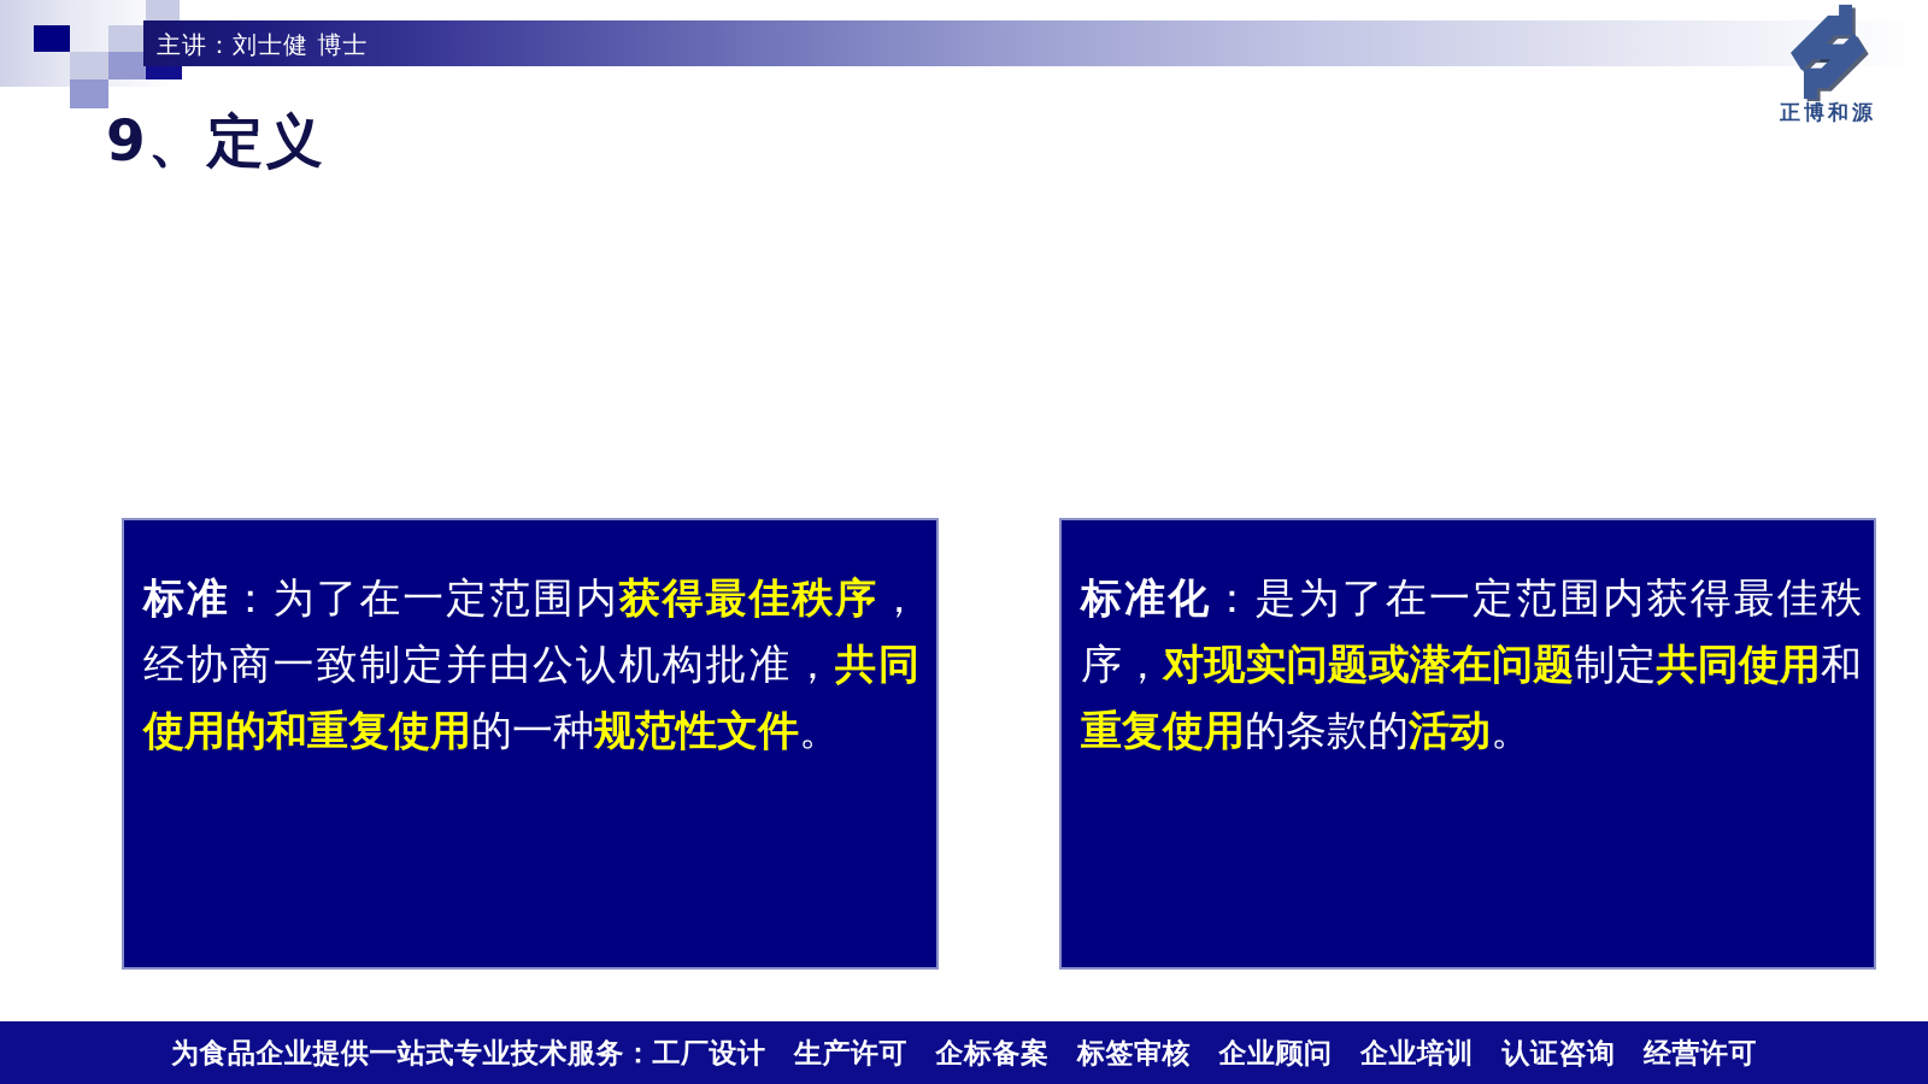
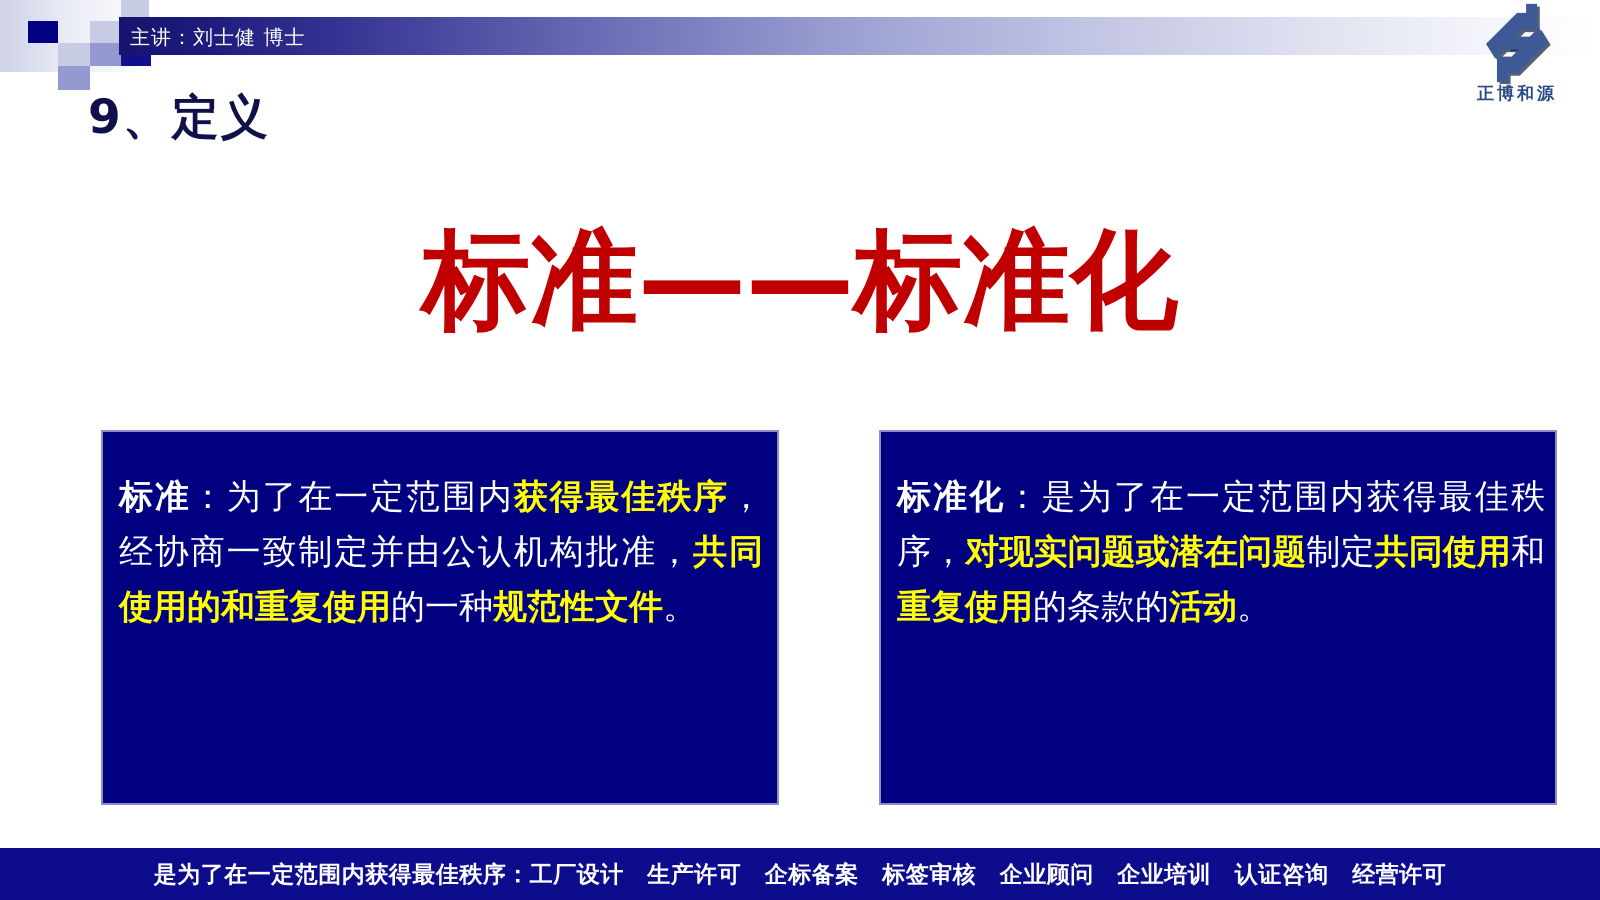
  主讲：刘士健 博士
  正博和源
  9、定义
+ 标准——标准化
  标准：为了在一定范围内获得最佳秩序，经协商一致制定并由公认机构批准，共同使用的和重复使用的一种规范性文件。
  标准化：是为了在一定范围内获得最佳秩序，对现实问题或潜在问题制定共同使用和重复使用的条款的活动。
- 为食品企业提供一站式专业技术服务：工厂设计 生产许可 企标备案 标签审核 企业顾问 企业培训 认证咨询 经营许可
+ 是为了在一定范围内获得最佳秩序：工厂设计 生产许可 企标备案 标签审核 企业顾问 企业培训 认证咨询 经营许可
